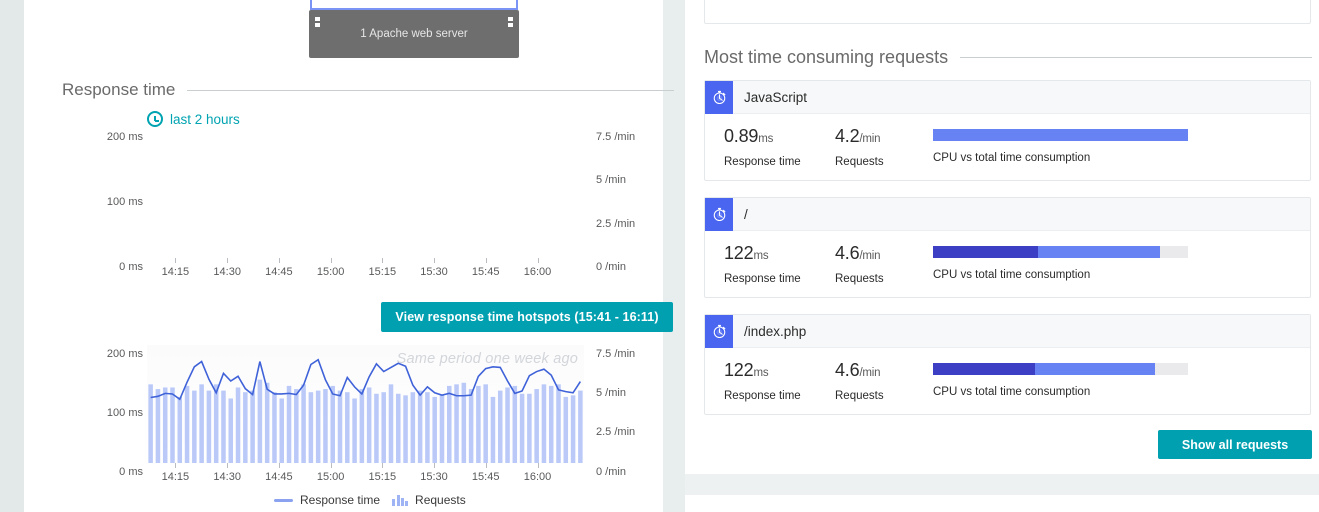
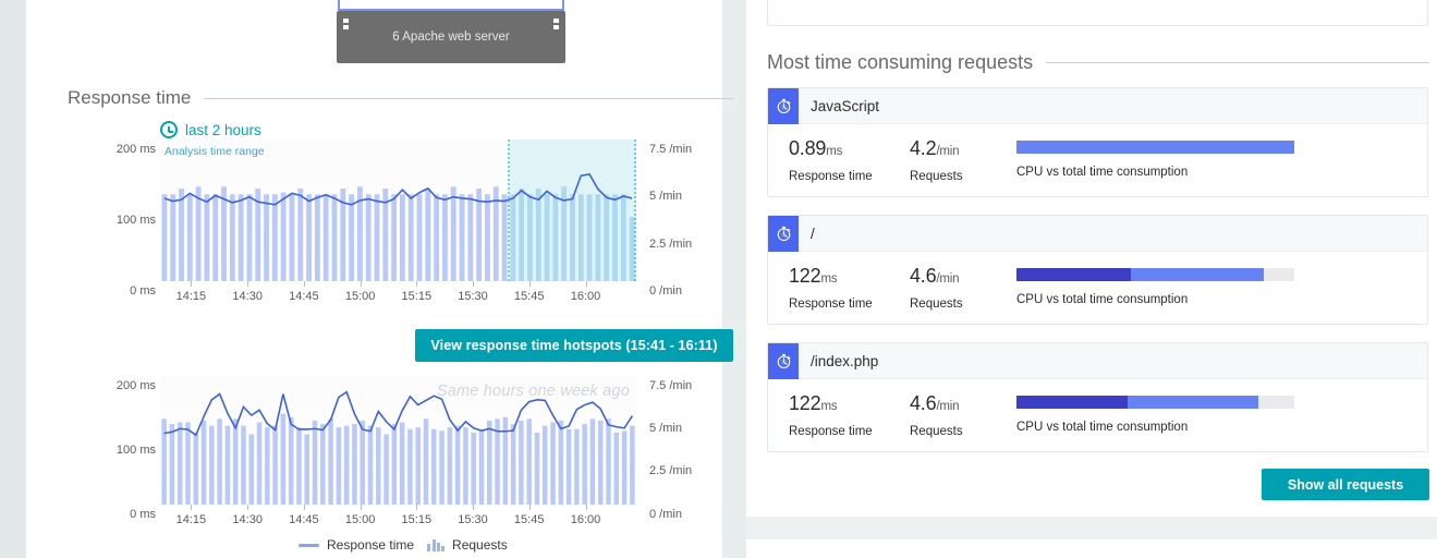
- 1 Apache web server
+ 6 Apache web server
  Response time
  last 2 hours
+ Analysis time range
  200 ms
  100 ms
  0 ms
  7.5 /min
  5 /min
  2.5 /min
  0 /min
  14:15
  14:30
  14:45
  15:00
  15:15
  15:30
  15:45
  16:00
  View response time hotspots (15:41 - 16:11)
- Same period one week ago
+ Same hours one week ago
  200 ms
  100 ms
  0 ms
  7.5 /min
  5 /min
  2.5 /min
  0 /min
  14:15
  14:30
  14:45
  15:00
  15:15
  15:30
  15:45
  16:00
  Response time
  Requests
  Most time consuming requests
  JavaScript
  0.89ms
  Response time
  4.2/min
  Requests
  CPU vs total time consumption
  /
  122ms
  Response time
  4.6/min
  Requests
  CPU vs total time consumption
  /index.php
  122ms
  Response time
  4.6/min
  Requests
  CPU vs total time consumption
  Show all requests
